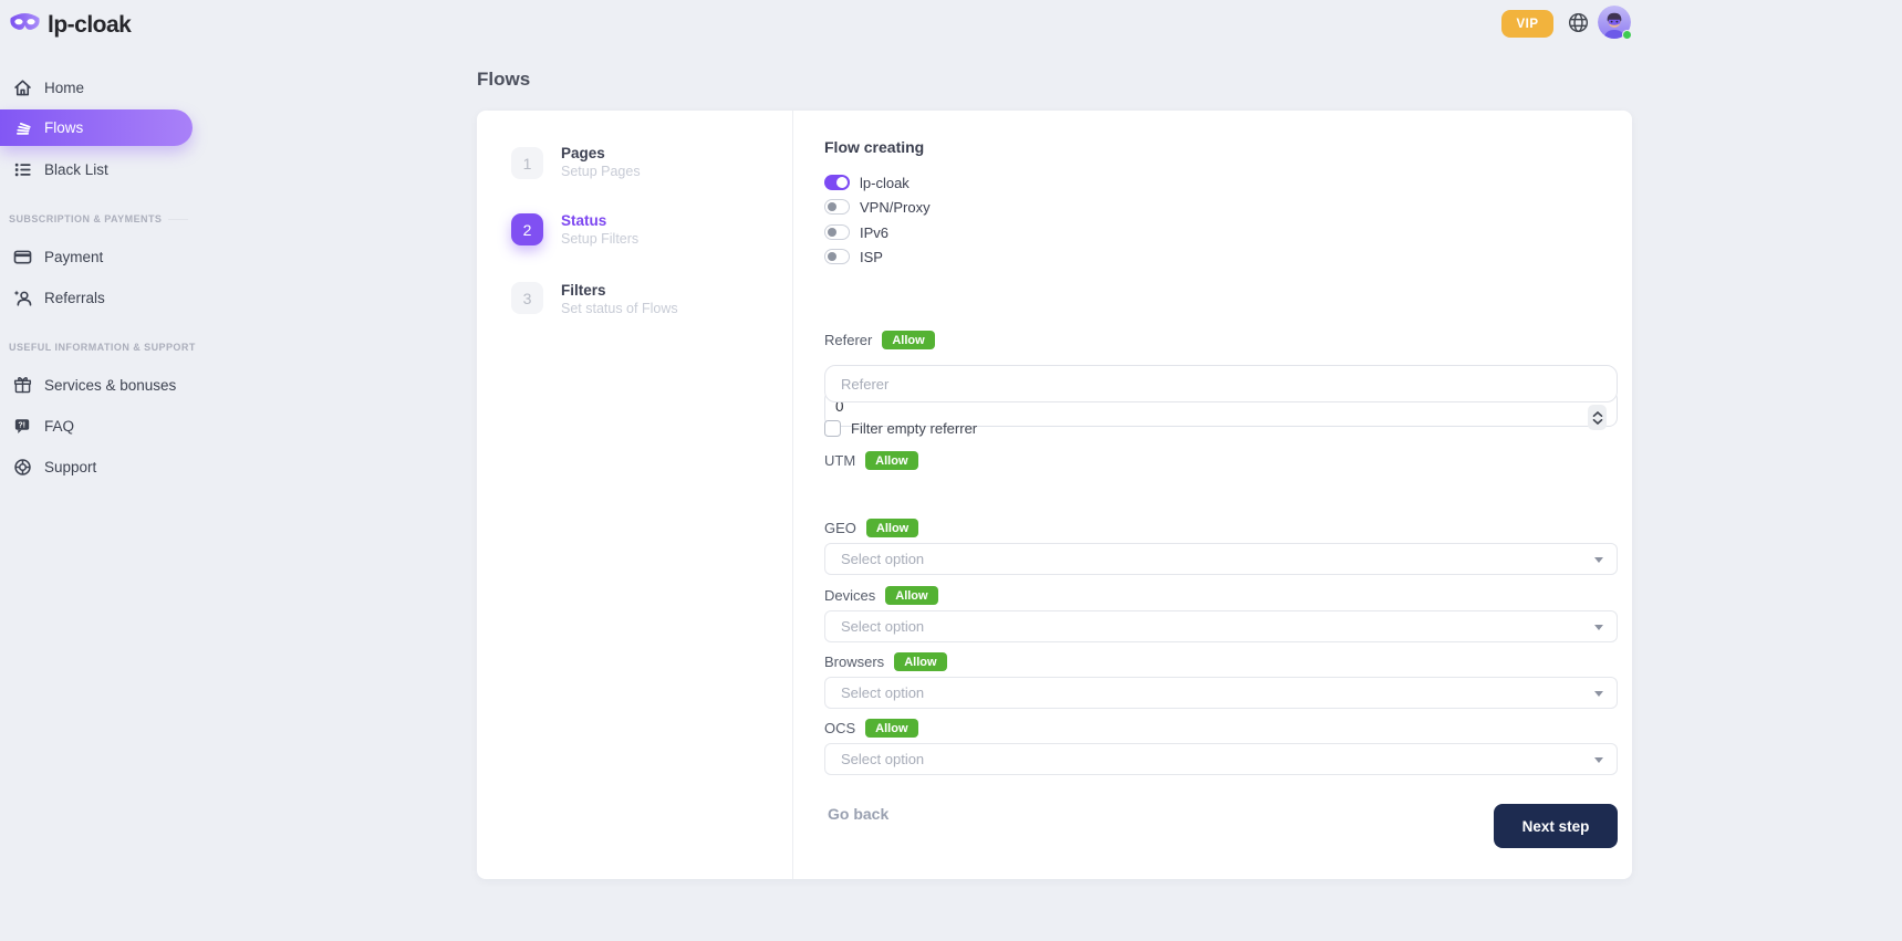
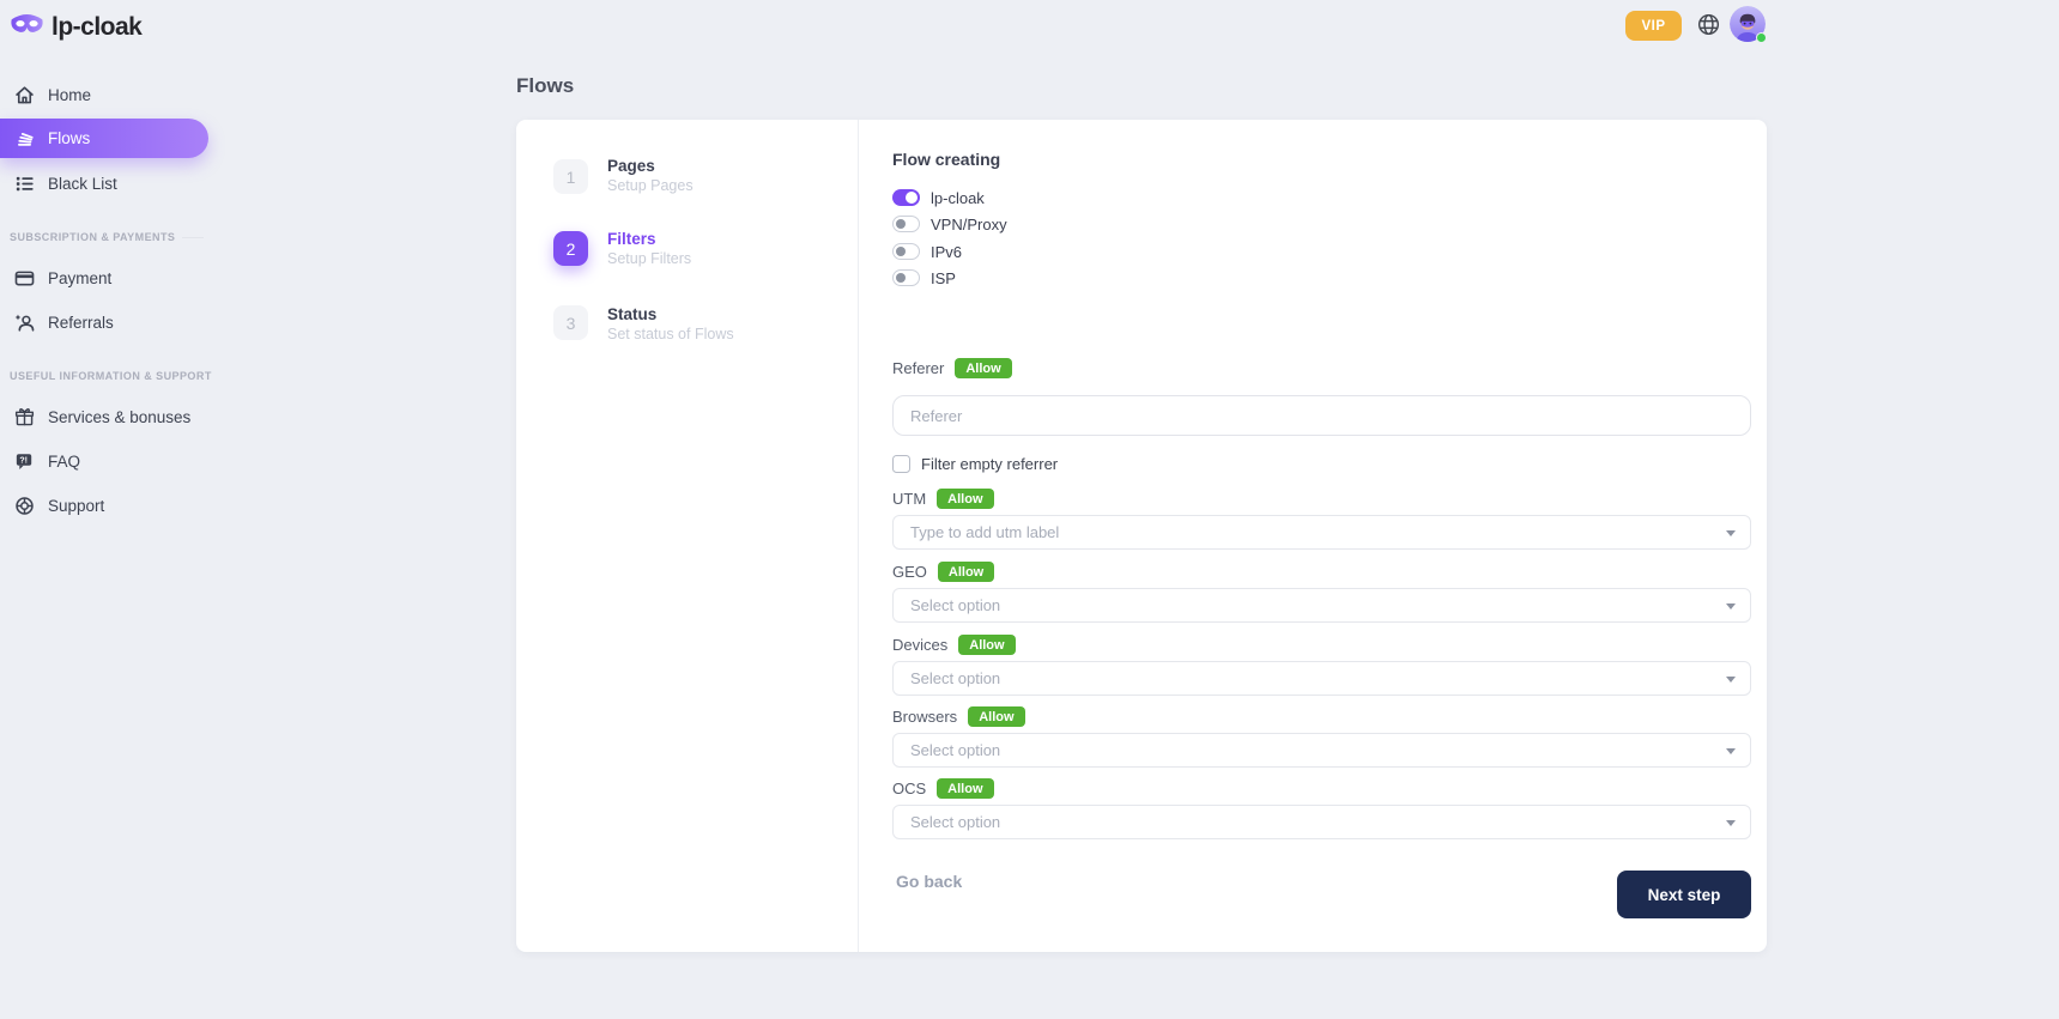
  lp-cloak
  Home
  Flows
  Black List
  SUBSCRIPTION & PAYMENTS
  Payment
  Referrals
  USEFUL INFORMATION & SUPPORT
  Services & bonuses
  ?!
  FAQ
  Support
  VIP
  Flows
  1
  Pages
  Setup Pages
  2
- Status
+ Filters
  Setup Filters
  3
- Filters
+ Status
  Set status of Flows
  Flow creating
  lp-cloak
  VPN/Proxy
  IPv6
  ISP
- 0
  Referer
  Allow
  Referer
  Filter empty referrer
  UTM
  Allow
+ Type to add utm label
  GEO
  Allow
  Select option
  Devices
  Allow
  Select option
  Browsers
  Allow
  Select option
  OCS
  Allow
  Select option
  Go back
  Next step
